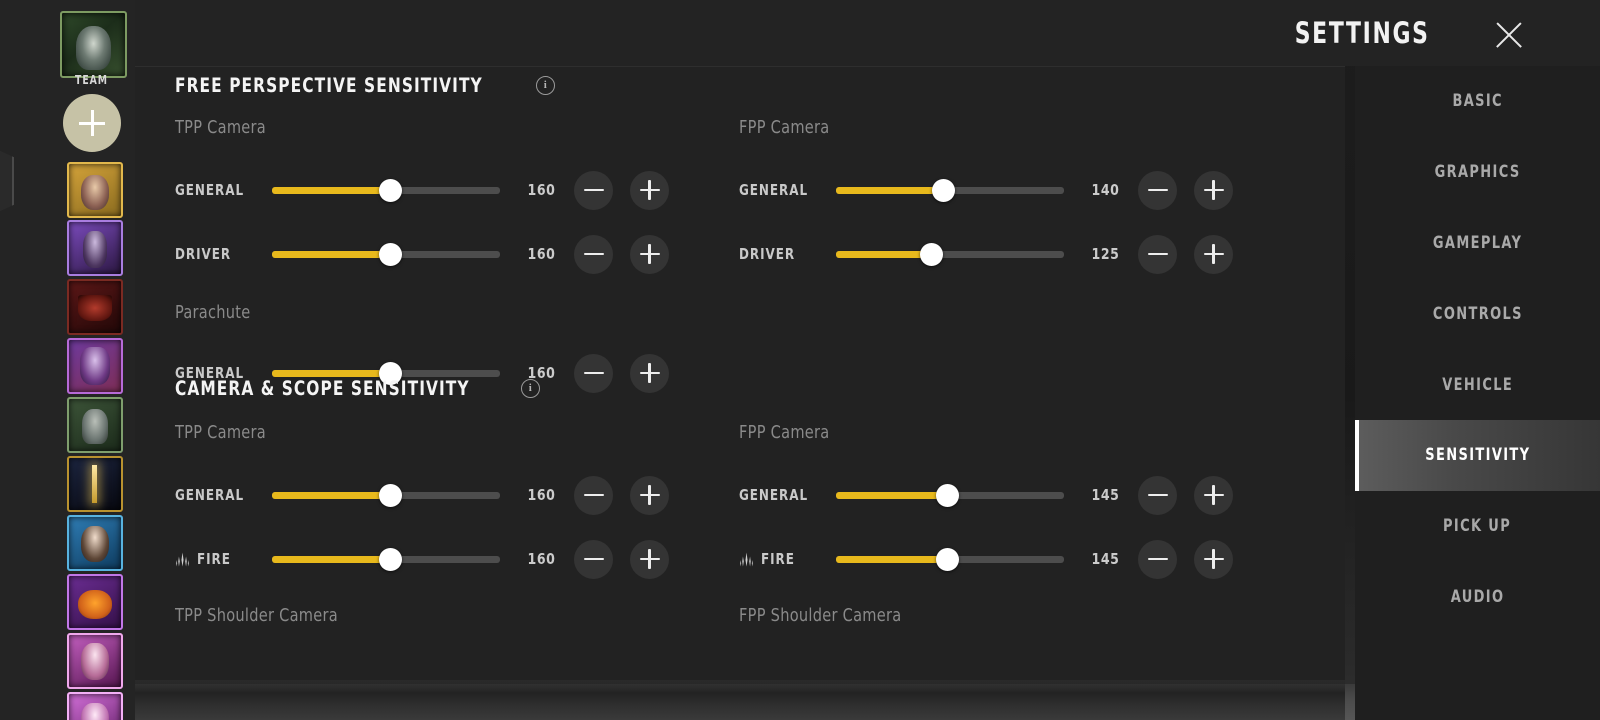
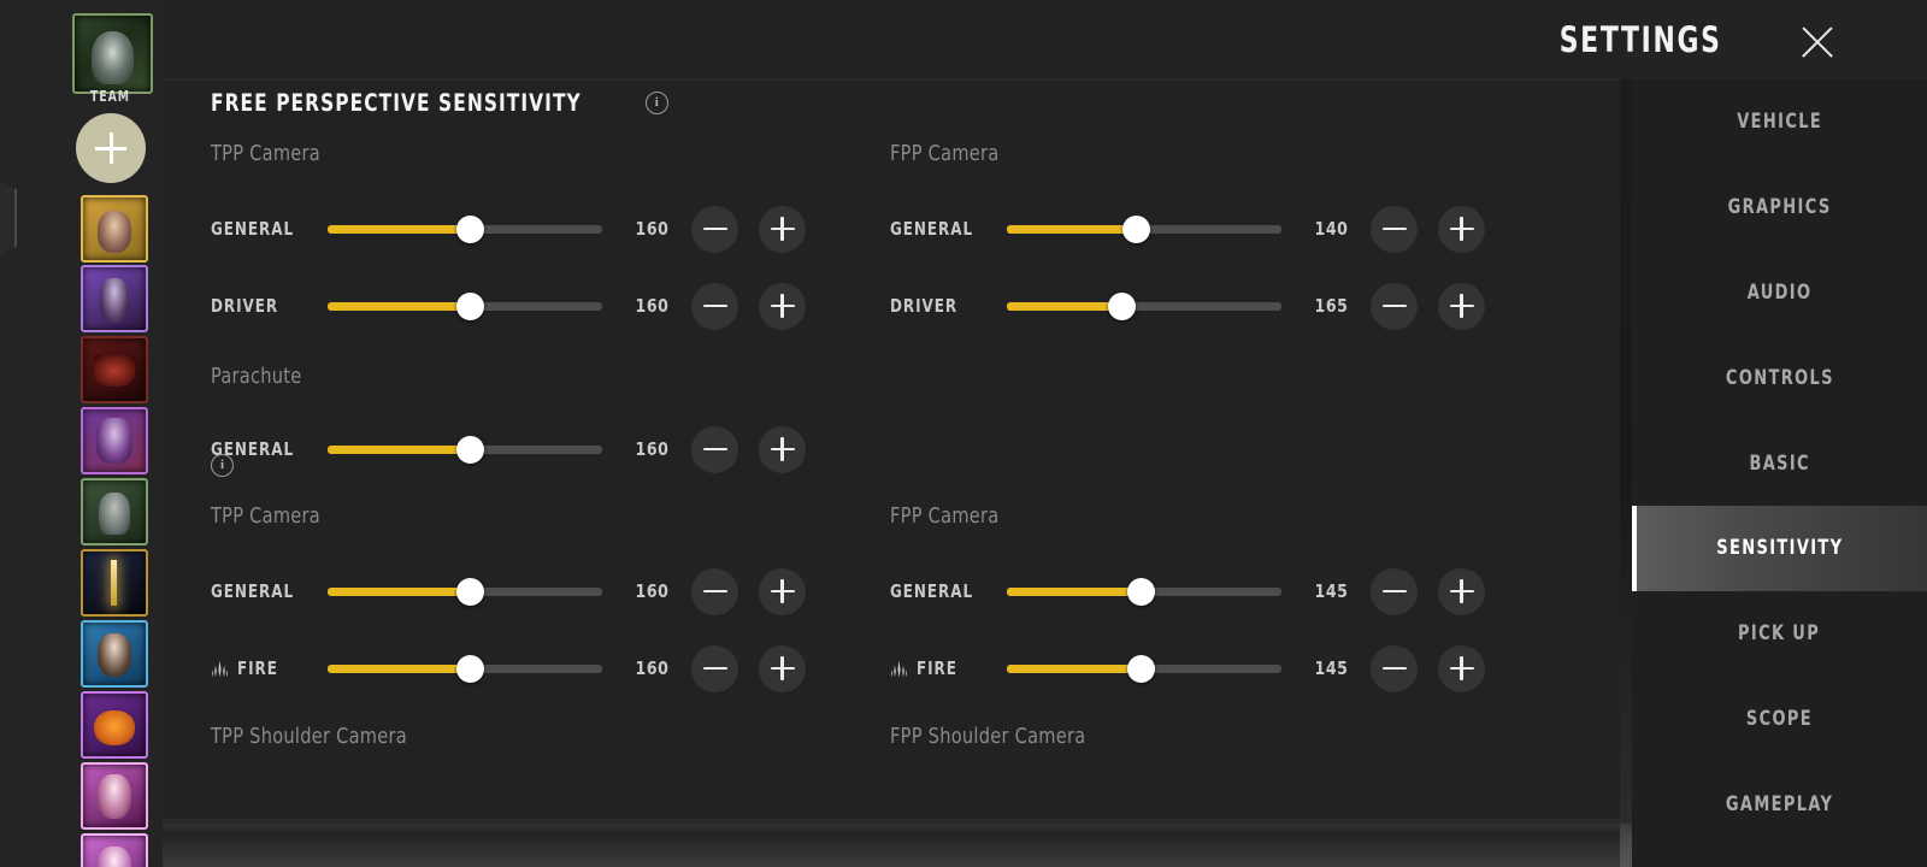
  TEAM
  SETTINGS
- BASIC
+ VEHICLE
  GRAPHICS
- GAMEPLAY
+ AUDIO
  CONTROLS
- VEHICLE
+ BASIC
  SENSITIVITY
  PICK UP
+ SCOPE
- AUDIO
+ GAMEPLAY
  FREE PERSPECTIVE SENSITIVITY
  i
  TPP Camera
  GENERAL
  160
  DRIVER
  160
  Parachute
  GENERAL
  160
  FPP Camera
  GENERAL
  140
  DRIVER
- 125
+ 165
- CAMERA & SCOPE SENSITIVITY
  i
  TPP Camera
  GENERAL
  160
  FIRE
  160
  TPP Shoulder Camera
  FPP Camera
  GENERAL
  145
  FIRE
  145
  FPP Shoulder Camera
